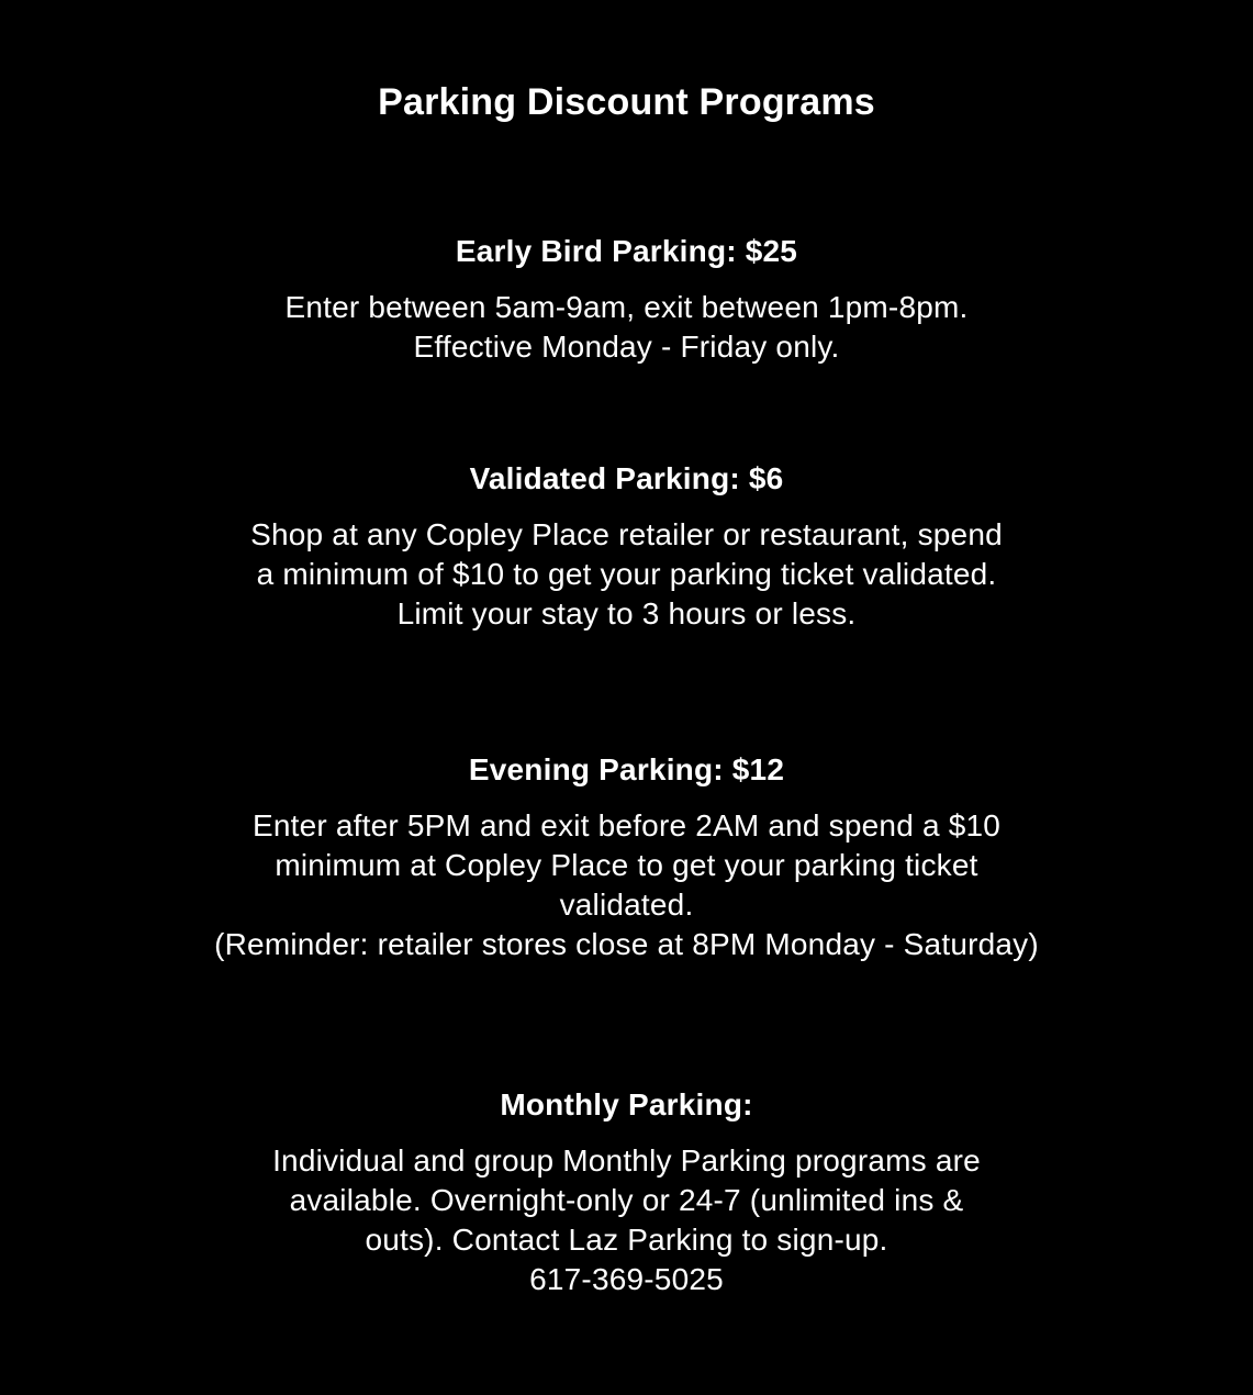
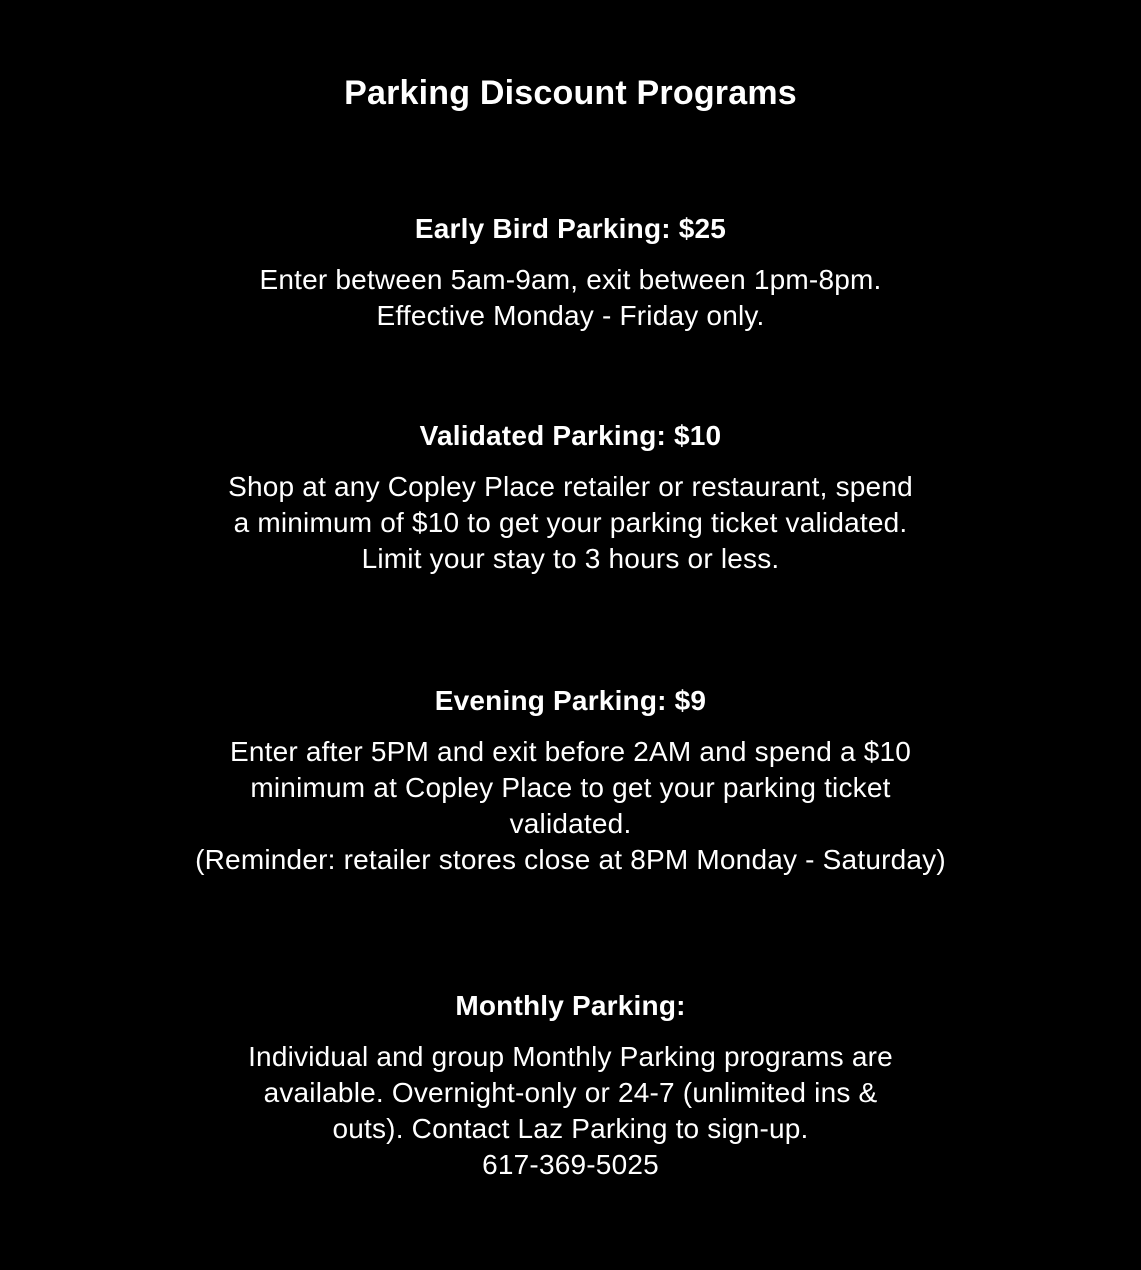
  Parking Discount Programs
  Early Bird Parking: $25
  Enter between 5am-9am, exit between 1pm-8pm.
  Effective Monday - Friday only.
- Validated Parking: $6
+ Validated Parking: $10
  Shop at any Copley Place retailer or restaurant, spend
  a minimum of $10 to get your parking ticket validated.
  Limit your stay to 3 hours or less.
- Evening Parking: $12
+ Evening Parking: $9
  Enter after 5PM and exit before 2AM and spend a $10
  minimum at Copley Place to get your parking ticket
  validated.
  (Reminder: retailer stores close at 8PM Monday - Saturday)
  Monthly Parking:
  Individual and group Monthly Parking programs are
  available. Overnight-only or 24-7 (unlimited ins &
  outs). Contact Laz Parking to sign-up.
  617-369-5025
